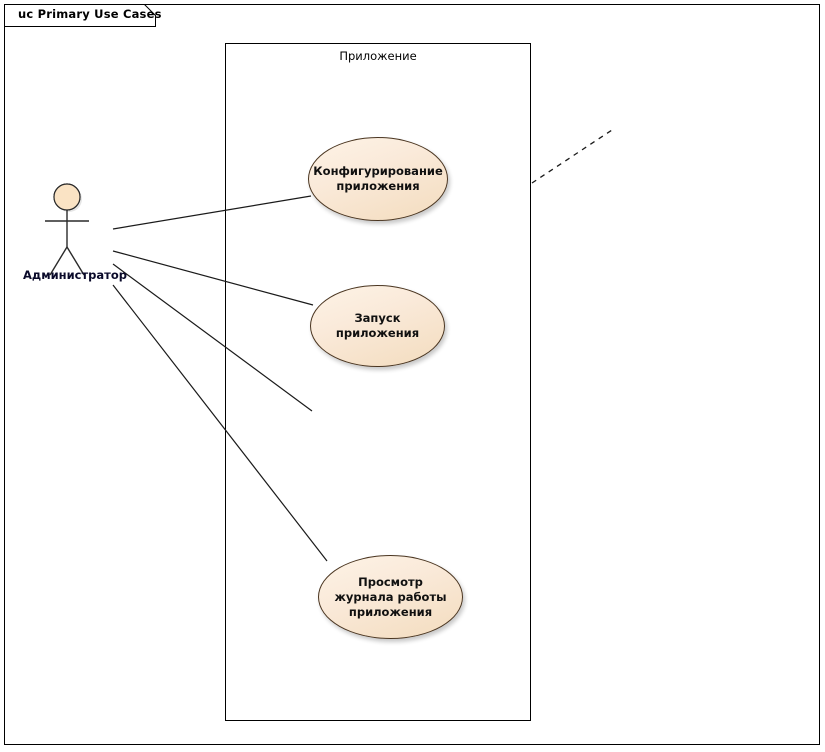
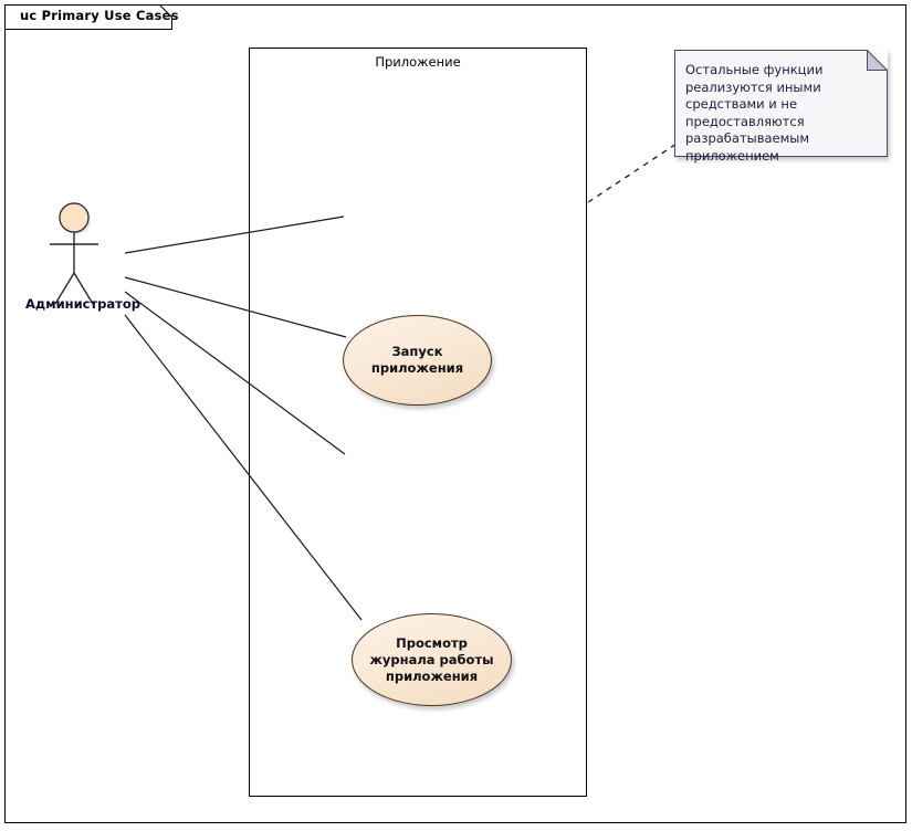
  uc Primary Use Cases
  Приложение
  Администратор
- Конфигурирование приложения
  Запуск приложения
  Просмотр журнала работы приложения
+ Остальные функции реализуются иными средствами и не предоставляются разрабатываемым приложением
